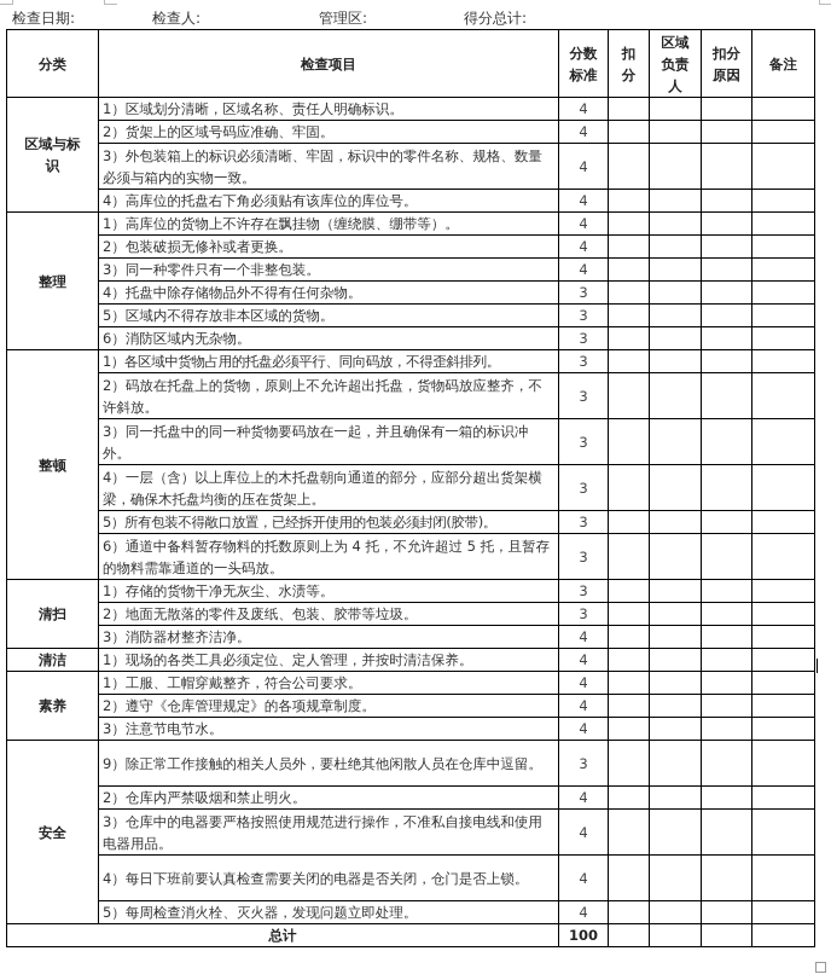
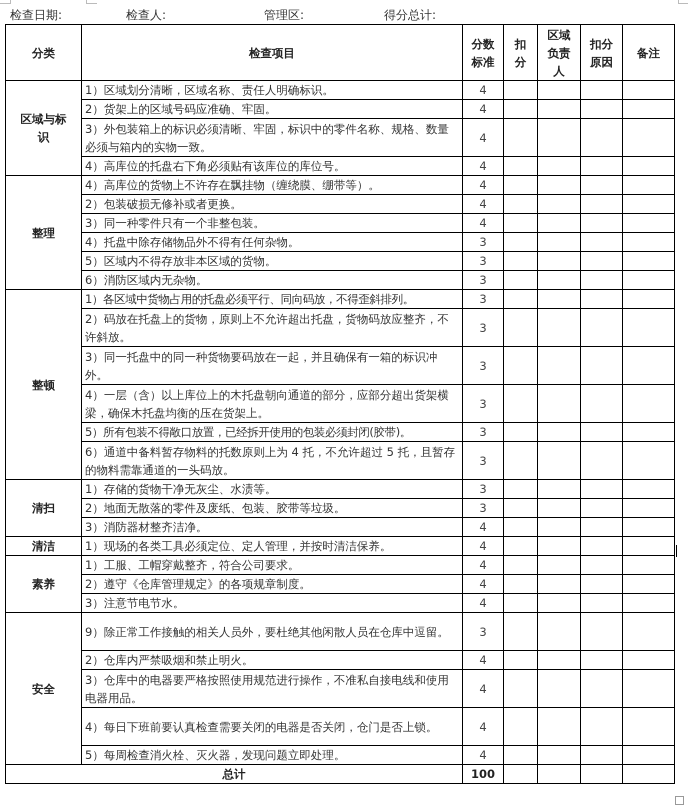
  检查日期:
  检查人:
  管理区:
  得分总计:
  分类	检查项目	分数标准	扣分	区域负责人	扣分原因	备注
  区域与标识	1）区域划分清晰，区域名称、责任人明确标识。	4
  2）货架上的区域号码应准确、牢固。	4
  3）外包装箱上的标识必须清晰、牢固，标识中的零件名称、规格、数量必须与箱内的实物一致。	4
  4）高库位的托盘右下角必须贴有该库位的库位号。	4
- 整理	1）高库位的货物上不许存在飘挂物（缠绕膜、绷带等）。	4
+ 整理	4）高库位的货物上不许存在飘挂物（缠绕膜、绷带等）。	4
  2）包装破损无修补或者更换。	4
  3）同一种零件只有一个非整包装。	4
  4）托盘中除存储物品外不得有任何杂物。	3
  5）区域内不得存放非本区域的货物。	3
  6）消防区域内无杂物。	3
  整顿	1）各区域中货物占用的托盘必须平行、同向码放，不得歪斜排列。	3
  2）码放在托盘上的货物，原则上不允许超出托盘，货物码放应整齐，不许斜放。	3
  3）同一托盘中的同一种货物要码放在一起，并且确保有一箱的标识冲外。	3
  4）一层（含）以上库位上的木托盘朝向通道的部分，应部分超出货架横梁，确保木托盘均衡的压在货架上。	3
  5）所有包装不得敞口放置，已经拆开使用的包装必须封闭(胶带)。	3
  6）通道中备料暂存物料的托数原则上为 4 托，不允许超过 5 托，且暂存的物料需靠通道的一头码放。	3
  清扫	1）存储的货物干净无灰尘、水渍等。	3
  2）地面无散落的零件及废纸、包装、胶带等垃圾。	3
  3）消防器材整齐洁净。	4
  清洁	1）现场的各类工具必须定位、定人管理，并按时清洁保养。	4
  素养	1）工服、工帽穿戴整齐，符合公司要求。	4
  2）遵守《仓库管理规定》的各项规章制度。	4
  3）注意节电节水。	4
  安全	9）除正常工作接触的相关人员外，要杜绝其他闲散人员在仓库中逗留。	3
  2）仓库内严禁吸烟和禁止明火。	4
  3）仓库中的电器要严格按照使用规范进行操作，不准私自接电线和使用电器用品。	4
  4）每日下班前要认真检查需要关闭的电器是否关闭，仓门是否上锁。	4
  5）每周检查消火栓、灭火器，发现问题立即处理。	4
  总计	100
